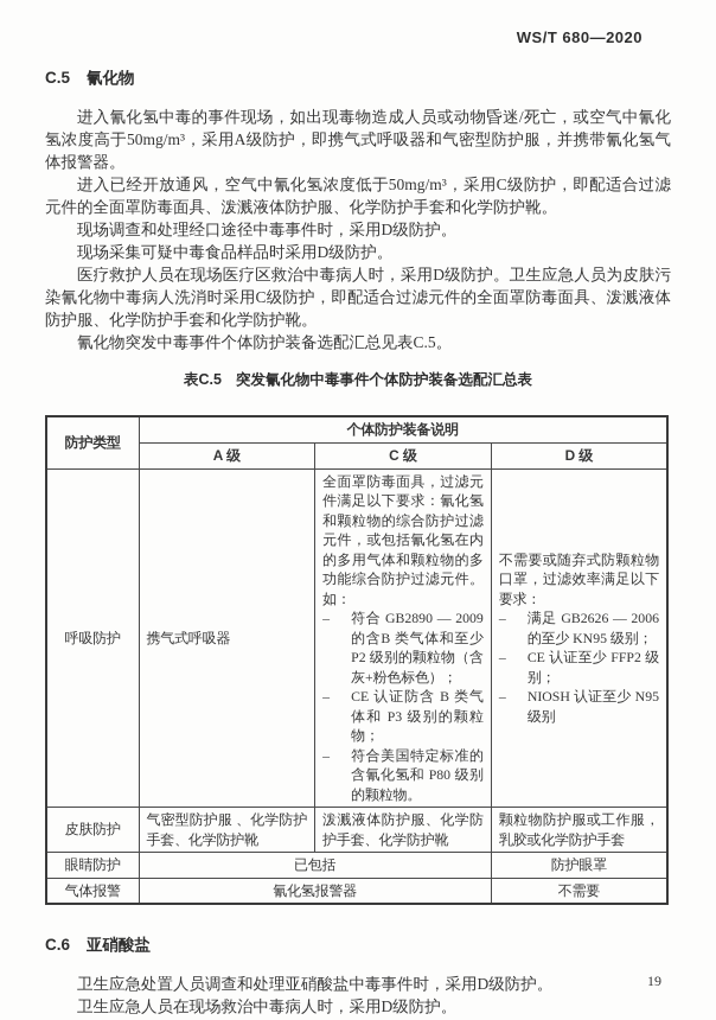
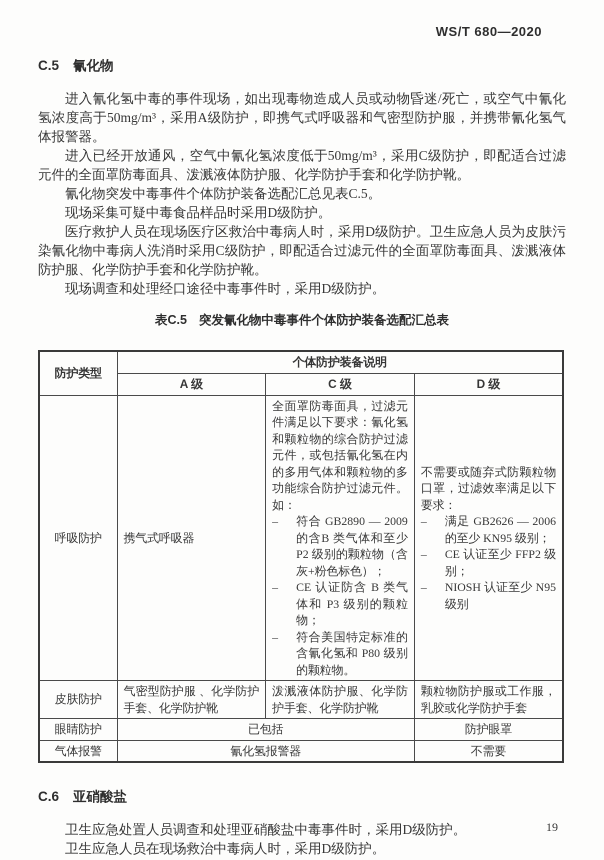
  WS/T 680—2020
  C.5 氰化物
  进入氰化氢中毒的事件现场，如出现毒物造成人员或动物昏迷/死亡，或空气中氰化氢浓度高于50mg/m³，采用A级防护，即携气式呼吸器和气密型防护服，并携带氰化氢气体报警器。
  进入已经开放通风，空气中氰化氢浓度低于50mg/m³，采用C级防护，即配适合过滤元件的全面罩防毒面具、泼溅液体防护服、化学防护手套和化学防护靴。
- 现场调查和处理经口途径中毒事件时，采用D级防护。
+ 氰化物突发中毒事件个体防护装备选配汇总见表C.5。
  现场采集可疑中毒食品样品时采用D级防护。
  医疗救护人员在现场医疗区救治中毒病人时，采用D级防护。卫生应急人员为皮肤污染氰化物中毒病人洗消时采用C级防护，即配适合过滤元件的全面罩防毒面具、泼溅液体防护服、化学防护手套和化学防护靴。
- 氰化物突发中毒事件个体防护装备选配汇总见表C.5。
+ 现场调查和处理经口途径中毒事件时，采用D级防护。
  表C.5 突发氰化物中毒事件个体防护装备选配汇总表
  防护类型	个体防护装备说明
  A 级	C 级	D 级
  呼吸防护	携气式呼吸器	全面罩防毒面具，过滤元件满足以下要求：氰化氢和颗粒物的综合防护过滤元件，或包括氰化氢在内的多用气体和颗粒物的多功能综合防护过滤元件。如： – 符合 GB2890 — 2009 的含B 类气体和至少 P2 级别的颗粒物（含灰+粉色标色）； – CE 认证防含 B 类气体和 P3 级别的颗粒物； – 符合美国特定标准的含氰化氢和 P80 级别的颗粒物。	不需要或随弃式防颗粒物口罩，过滤效率满足以下要求： – 满足 GB2626 — 2006 的至少 KN95 级别； – CE 认证至少 FFP2 级别； – NIOSH 认证至少 N95 级别
  皮肤防护	气密型防护服 、化学防护手套、化学防护靴	泼溅液体防护服、化学防护手套、化学防护靴	颗粒物防护服或工作服，乳胶或化学防护手套
  眼睛防护	已包括	防护眼罩
  气体报警	氰化氢报警器	不需要
  C.6 亚硝酸盐
  卫生应急处置人员调查和处理亚硝酸盐中毒事件时，采用D级防护。
  卫生应急人员在现场救治中毒病人时，采用D级防护。
  19
